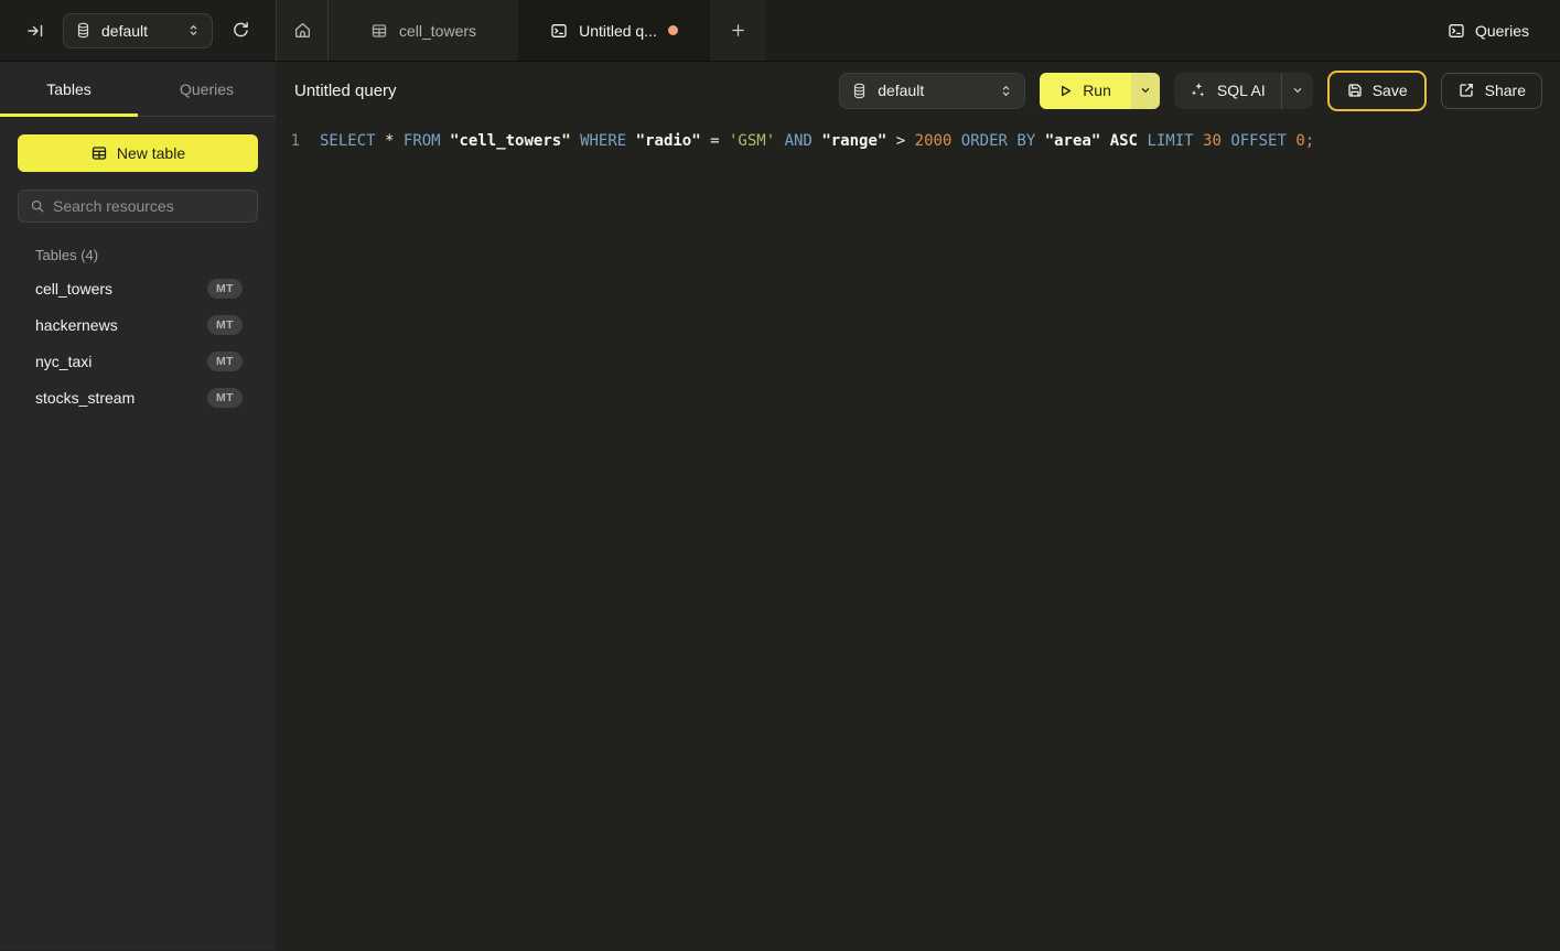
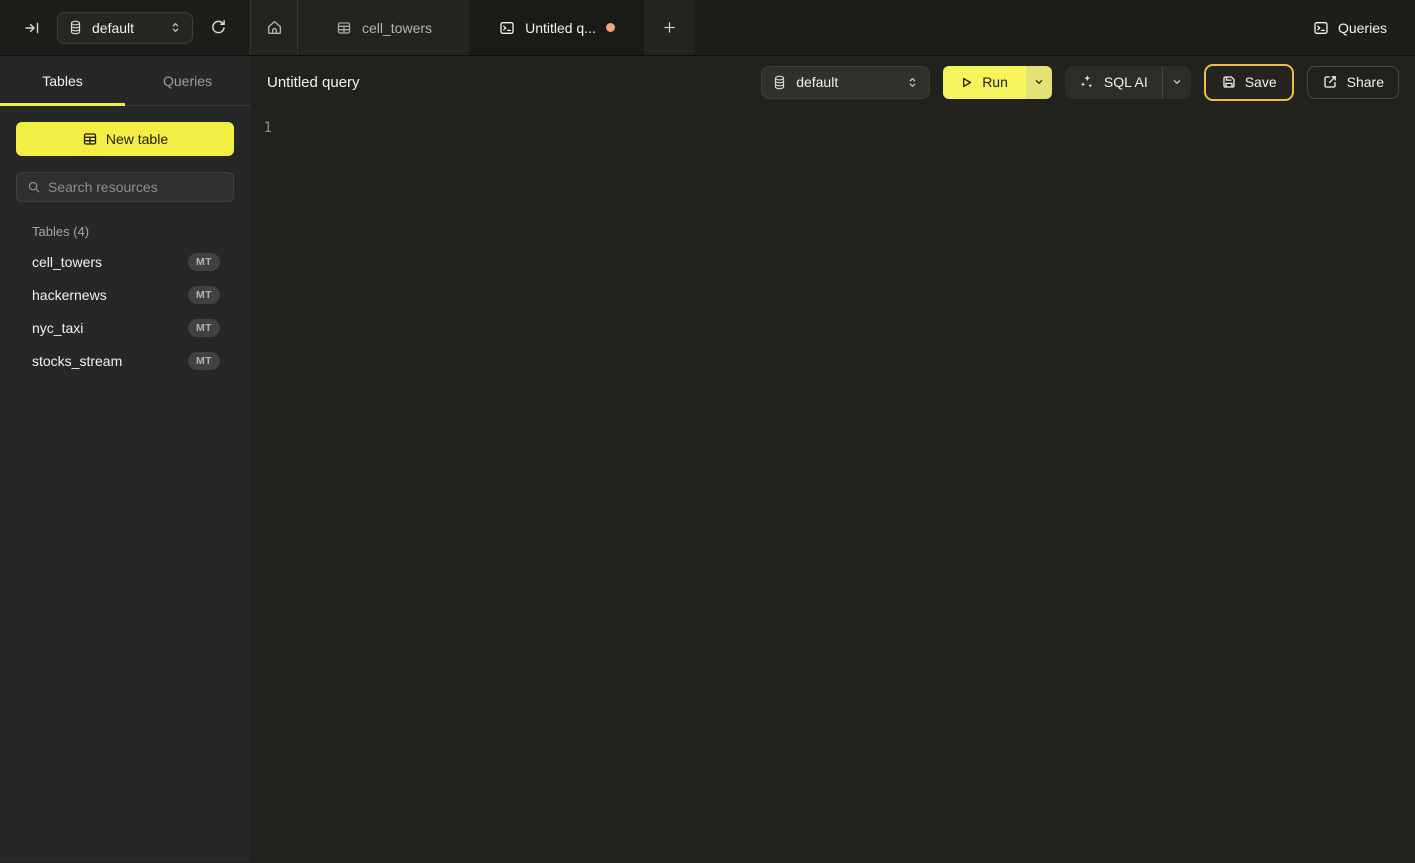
  default
  cell_towers
  Untitled q...
  Queries
  Tables
  Queries
  New table
  Search resources
  Tables (4)
  cell_towers
  MT
  hackernews
  MT
  nyc_taxi
  MT
  stocks_stream
  MT
  Untitled query
  default
  Run
  SQL AI
  Save
  Share
  1
- SELECT * FROM "cell_towers" WHERE "radio" = 'GSM' AND "range" > 2000 ORDER BY "area" ASC LIMIT 30 OFFSET 0;
